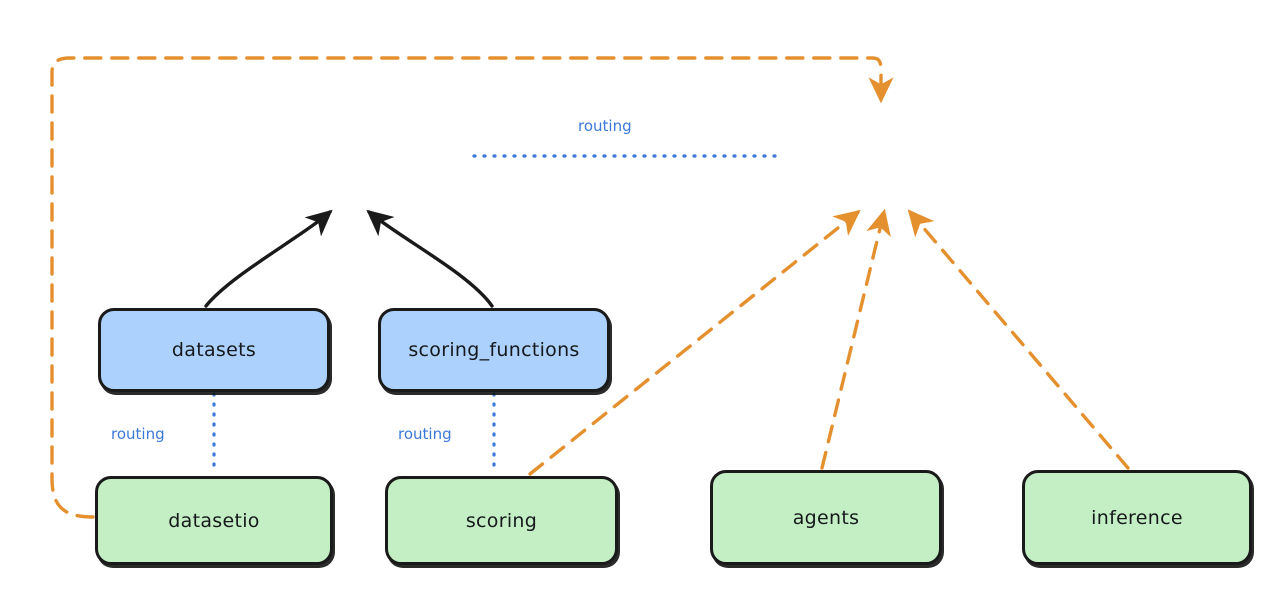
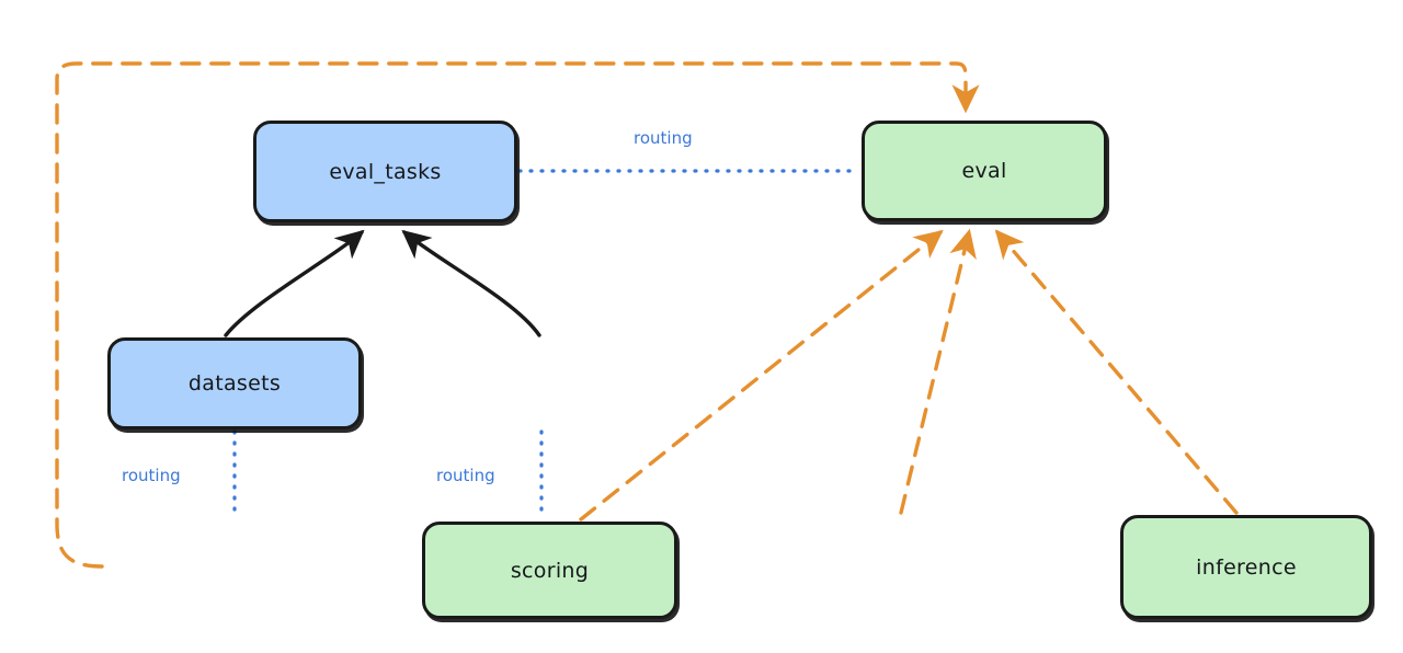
+ eval_tasks
+ eval
  datasets
- scoring_functions
- datasetio
  scoring
- agents
  inference
  routing
  routing
  routing
